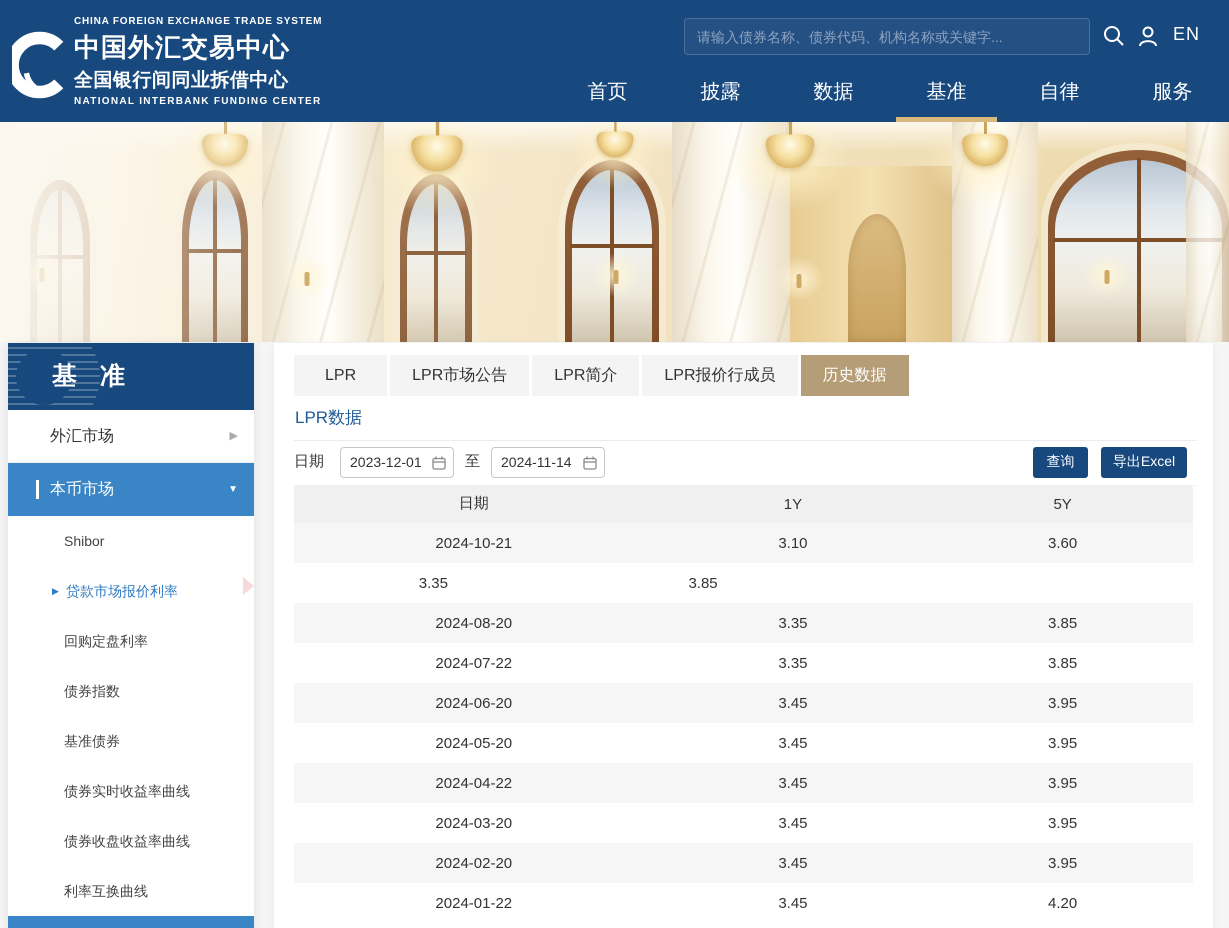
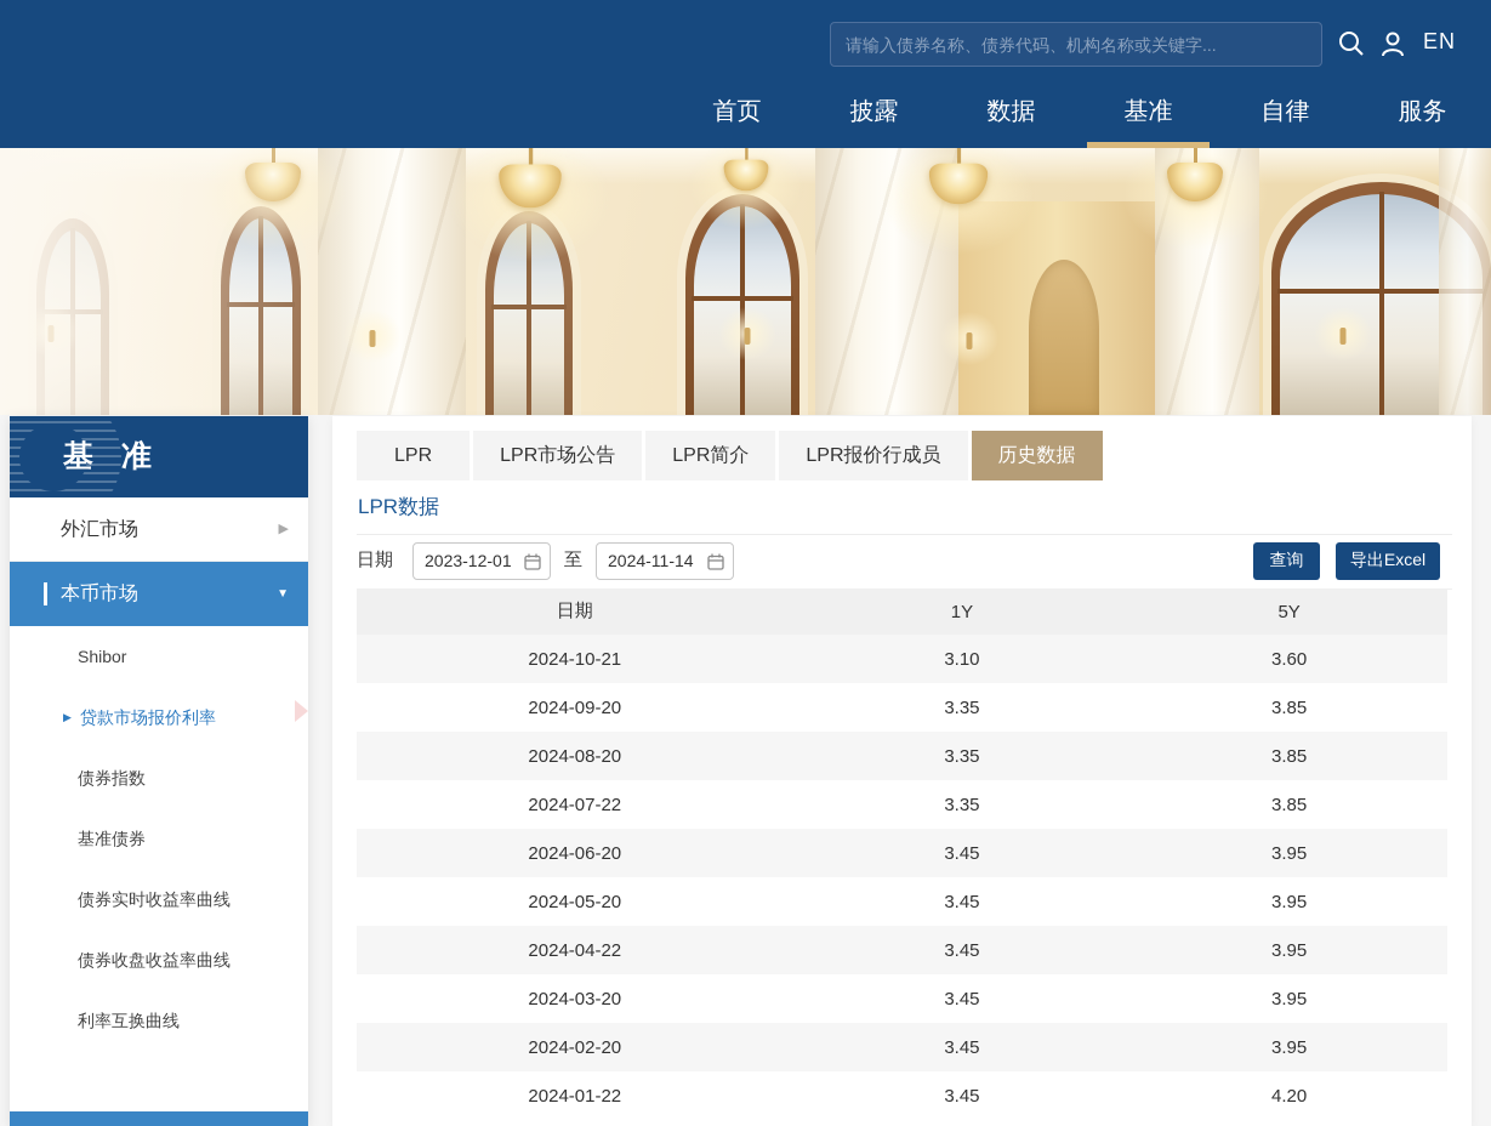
- CHINA FOREIGN EXCHANGE TRADE SYSTEM
- 中国外汇交易中心
- 全国银行间同业拆借中心
- NATIONAL INTERBANK FUNDING CENTER
  请输入债券名称、债券代码、机构名称或关键字...
  EN
  首页
  披露
  数据
  基准
  自律
  服务
  基 准
  外汇市场
  ▶
  本币市场
  ▼
  Shibor
  ▶
  贷款市场报价利率
- 回购定盘利率
  债券指数
  基准债券
  债券实时收益率曲线
  债券收盘收益率曲线
  利率互换曲线
  LPR
  LPR市场公告
  LPR简介
  LPR报价行成员
  历史数据
  LPR数据
  日期
  2023-12-01
  至
  2024-11-14
  查询
  导出Excel
  日期
  1Y
  5Y
  2024-10-21
  3.10
  3.60
+ 2024-09-20
  3.35
  3.85
  2024-08-20
  3.35
  3.85
  2024-07-22
  3.35
  3.85
  2024-06-20
  3.45
  3.95
  2024-05-20
  3.45
  3.95
  2024-04-22
  3.45
  3.95
  2024-03-20
  3.45
  3.95
  2024-02-20
  3.45
  3.95
  2024-01-22
  3.45
  4.20
